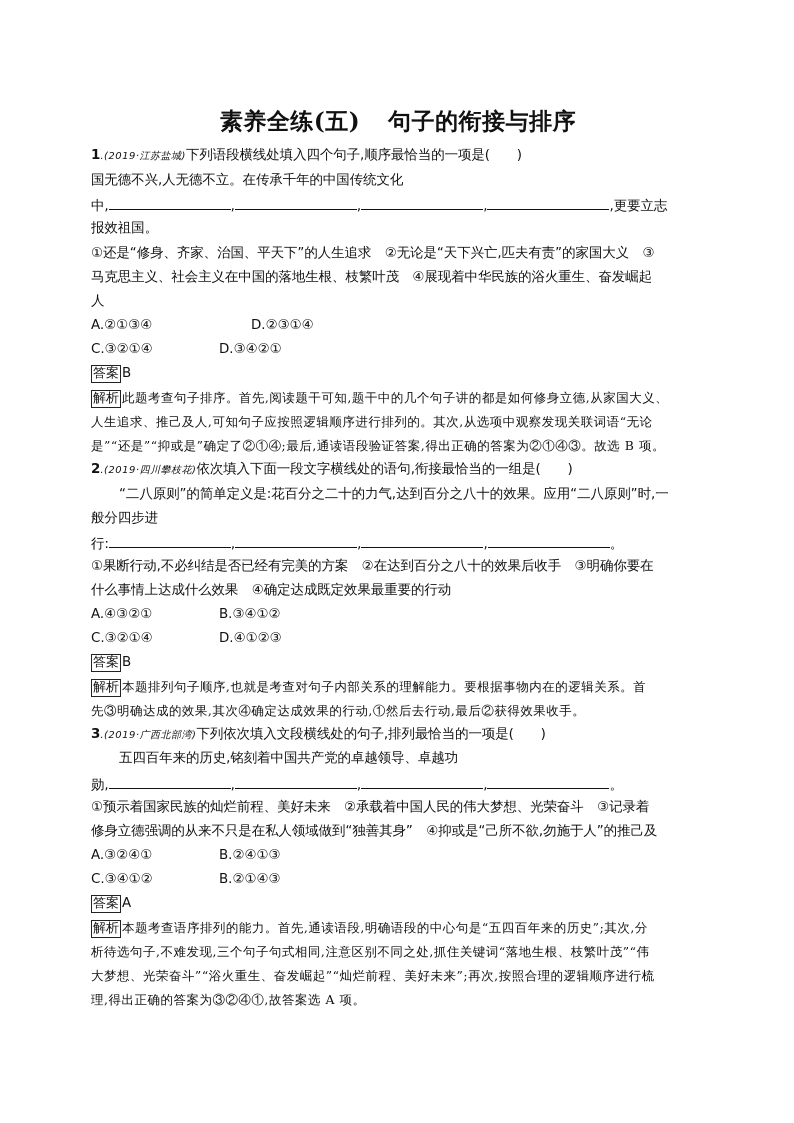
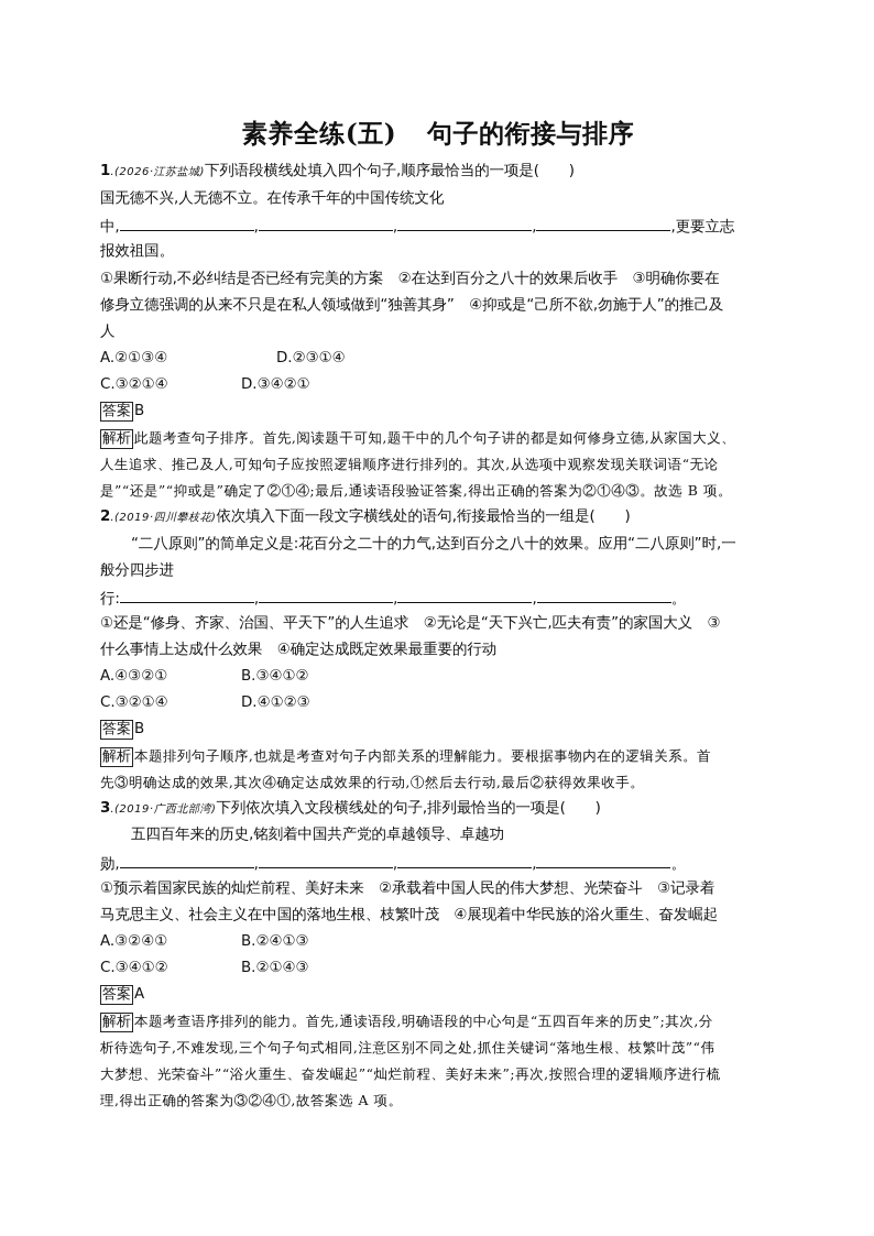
  素养全练(五) 句子的衔接与排序
- 1.(2019·江苏盐城)下列语段横线处填入四个句子,顺序最恰当的一项是( )
+ 1.(2026·江苏盐城)下列语段横线处填入四个句子,顺序最恰当的一项是( )
  国无德不兴,人无德不立。在传承千年的中国传统文化
  中, , , , ,更要立志
  报效祖国。
- ①还是“修身、齐家、治国、平天下”的人生追求 ②无论是“天下兴亡,匹夫有责”的家国大义 ③
+ ①果断行动,不必纠结是否已经有完美的方案 ②在达到百分之八十的效果后收手 ③明确你要在
- 马克思主义、社会主义在中国的落地生根、枝繁叶茂 ④展现着中华民族的浴火重生、奋发崛起
+ 修身立德强调的从来不只是在私人领域做到“独善其身” ④抑或是“己所不欲,勿施于人”的推己及
  人
  A.②①③④ D.②③①④
  C.③②①④ D.③④②①
  答案 B
  解析 此题考查句子排序。首先,阅读题干可知,题干中的几个句子讲的都是如何修身立德,从家国大义、
  人生追求、推己及人,可知句子应按照逻辑顺序进行排列的。其次,从选项中观察发现关联词语“无论
  是”“还是”“抑或是”确定了②①④;最后,通读语段验证答案,得出正确的答案为②①④③。故选 B 项。
  2.(2019·四川攀枝花)依次填入下面一段文字横线处的语句,衔接最恰当的一组是( )
  “二八原则”的简单定义是:花百分之二十的力气,达到百分之八十的效果。应用“二八原则”时,一
  般分四步进
  行: , , , 。
- ①果断行动,不必纠结是否已经有完美的方案 ②在达到百分之八十的效果后收手 ③明确你要在
+ ①还是“修身、齐家、治国、平天下”的人生追求 ②无论是“天下兴亡,匹夫有责”的家国大义 ③
  什么事情上达成什么效果 ④确定达成既定效果最重要的行动
  A.④③②① B.③④①②
  C.③②①④ D.④①②③
  答案 B
  解析 本题排列句子顺序,也就是考查对句子内部关系的理解能力。要根据事物内在的逻辑关系。首
  先③明确达成的效果,其次④确定达成效果的行动,①然后去行动,最后②获得效果收手。
  3.(2019·广西北部湾)下列依次填入文段横线处的句子,排列最恰当的一项是( )
  五四百年来的历史,铭刻着中国共产党的卓越领导、卓越功
  勋, , , , 。
  ①预示着国家民族的灿烂前程、美好未来 ②承载着中国人民的伟大梦想、光荣奋斗 ③记录着
- 修身立德强调的从来不只是在私人领域做到“独善其身” ④抑或是“己所不欲,勿施于人”的推己及
+ 马克思主义、社会主义在中国的落地生根、枝繁叶茂 ④展现着中华民族的浴火重生、奋发崛起
  A.③②④① B.②④①③
  C.③④①② B.②①④③
  答案 A
  解析 本题考查语序排列的能力。首先,通读语段,明确语段的中心句是“五四百年来的历史”;其次,分
  析待选句子,不难发现,三个句子句式相同,注意区别不同之处,抓住关键词“落地生根、枝繁叶茂”“伟
  大梦想、光荣奋斗”“浴火重生、奋发崛起”“灿烂前程、美好未来”;再次,按照合理的逻辑顺序进行梳
  理,得出正确的答案为③②④①,故答案选 A 项。
